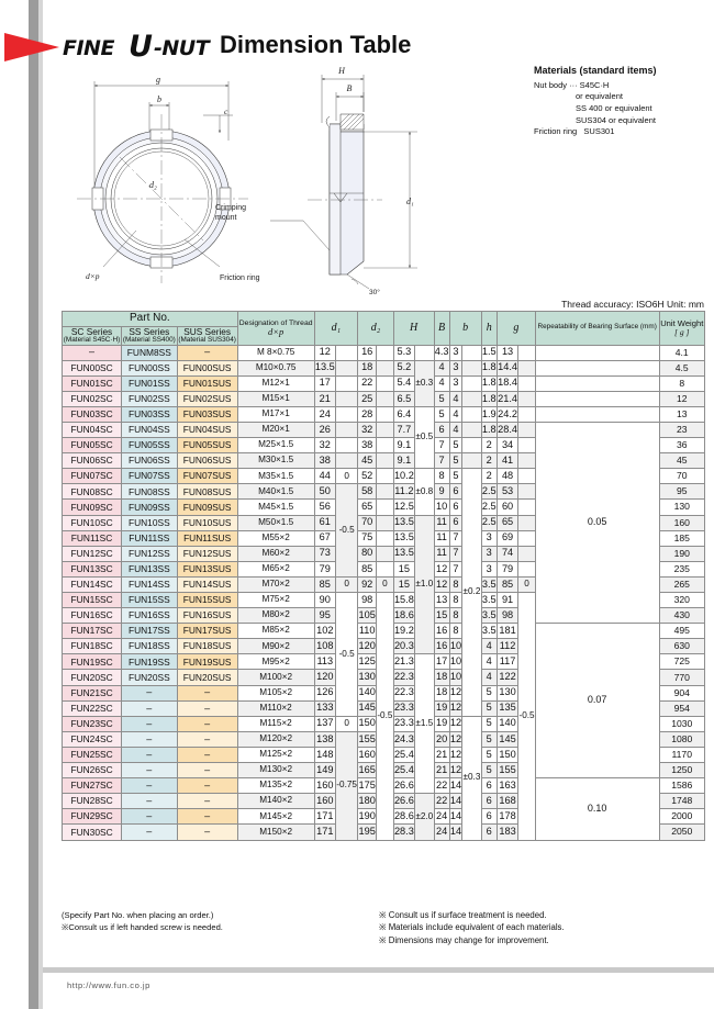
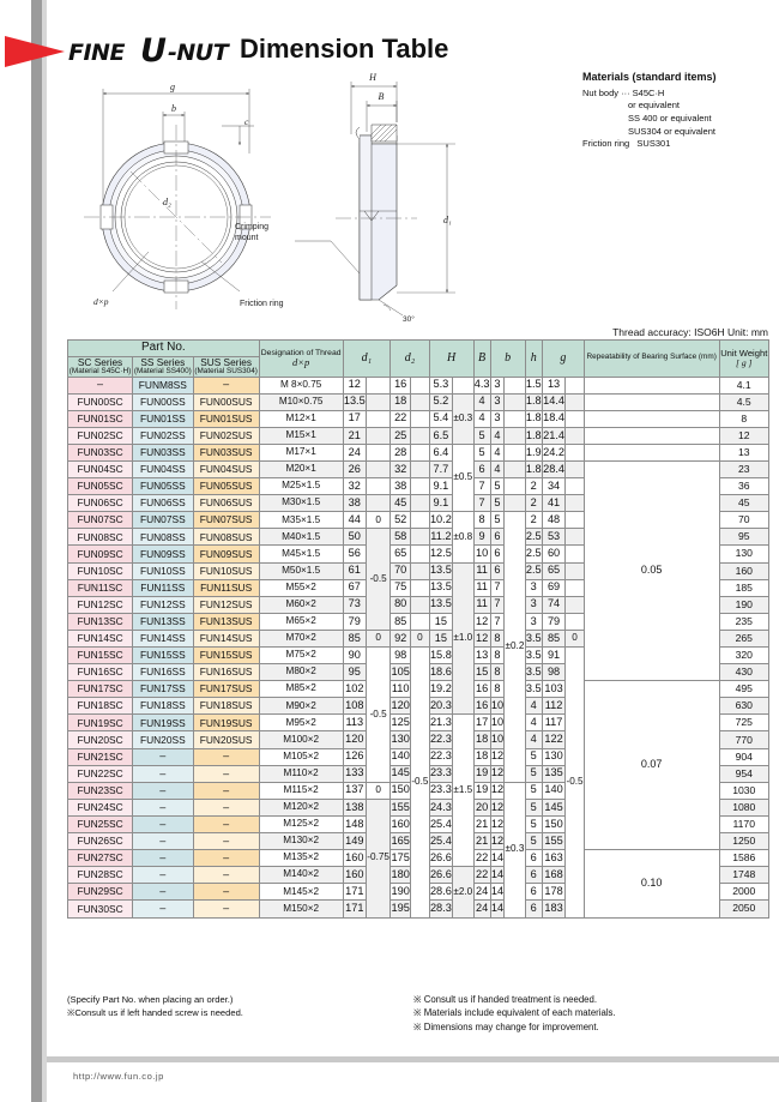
  FINE
  U
  -NUT
  Dimension Table
  g
  b
  c
  d₂
  d×p
  H
  B
  d₁
  Materials (standard items)
  Nut body ··· S45C·H
  or equivalent
  SS 400 or equivalent
  SUS304 or equivalent
  Friction ring SUS301
  Thread accuracy: ISO6H Unit: mm
  –	FUNM8SS	–	M 8×0.75	12		16		5.3		4.3	3		1.5	13			4.1
  FUN00SC	FUN00SS	FUN00SUS	M10×0.75	13.5		18		5.2	±0.3	4	3		1.8	14.4			4.5
  FUN01SC	FUN01SS	FUN01SUS	M12×1	17		22		5.4	4	3		1.8	18.4			8
  FUN02SC	FUN02SS	FUN02SUS	M15×1	21		25		6.5	5	4		1.8	21.4			12
  FUN03SC	FUN03SS	FUN03SUS	M17×1	24		28		6.4	±0.5	5	4		1.9	24.2			13
  FUN04SC	FUN04SS	FUN04SUS	M20×1	26		32		7.7	6	4		1.8	28.4		0.05	23
  FUN05SC	FUN05SS	FUN05SUS	M25×1.5	32		38		9.1	7	5		2	34		36
  FUN06SC	FUN06SS	FUN06SUS	M30×1.5	38		45		9.1	7	5		2	41		45
  FUN07SC	FUN07SS	FUN07SUS	M35×1.5	44	0	52		10.2	±0.8	8	5	±0.2	2	48		70
  FUN08SC	FUN08SS	FUN08SUS	M40×1.5	50	-0.5	58		11.2	9	6	2.5	53		95
  FUN09SC	FUN09SS	FUN09SUS	M45×1.5	56	65		12.5	10	6	2.5	60		130
  FUN10SC	FUN10SS	FUN10SUS	M50×1.5	61	70		13.5	±1.0	11	6	2.5	65		160
  FUN11SC	FUN11SS	FUN11SUS	M55×2	67	75		13.5	11	7	3	69		185
  FUN12SC	FUN12SS	FUN12SUS	M60×2	73	80		13.5	11	7	3	74		190
  FUN13SC	FUN13SS	FUN13SUS	M65×2	79	85		15	12	7	3	79		235
  FUN14SC	FUN14SS	FUN14SUS	M70×2	85	0	92	0	15	12	8	3.5	85	0	265
  FUN15SC	FUN15SS	FUN15SUS	M75×2	90	-0.5	98	-0.5	15.8	13	8	3.5	91	-0.5	320
  FUN16SC	FUN16SS	FUN16SUS	M80×2	95	105	18.6	15	8	3.5	98	430
- FUN17SC	FUN17SS	FUN17SUS	M85×2	102	110	19.2	16	8	3.5	181	0.07	495
+ FUN17SC	FUN17SS	FUN17SUS	M85×2	102	110	19.2	16	8	3.5	103	0.07	495
  FUN18SC	FUN18SS	FUN18SUS	M90×2	108	120	20.3	16	10	4	112	630
  FUN19SC	FUN19SS	FUN19SUS	M95×2	113	125	21.3	±1.5	17	10	4	117	725
  FUN20SC	FUN20SS	FUN20SUS	M100×2	120	130	22.3	18	10	4	122	770
  FUN21SC	–	–	M105×2	126	140	22.3	18	12	5	130	904
  FUN22SC	–	–	M110×2	133	145	23.3	19	12	5	135	954
  FUN23SC	–	–	M115×2	137	0	150	23.3	19	12	±0.3	5	140	1030
  FUN24SC	–	–	M120×2	138	-0.75	155	24.3	20	12	5	145	1080
  FUN25SC	–	–	M125×2	148	160	25.4	21	12	5	150	1170
  FUN26SC	–	–	M130×2	149	165	25.4	21	12	5	155	1250
  FUN27SC	–	–	M135×2	160	175	26.6	22	14	6	163	0.10	1586
  FUN28SC	–	–	M140×2	160	180	26.6	±2.0	22	14	6	168	1748
  FUN29SC	–	–	M145×2	171	190	28.6	24	14	6	178	2000
  FUN30SC	–	–	M150×2	171	195	28.3	24	14	6	183	2050
  (Specify Part No. when placing an order.)
  ※Consult us if left handed screw is needed.
- ※ Consult us if surface treatment is needed.
+ ※ Consult us if handed treatment is needed.
  ※ Materials include equivalent of each materials.
  ※ Dimensions may change for improvement.
  http://www.fun.co.jp
